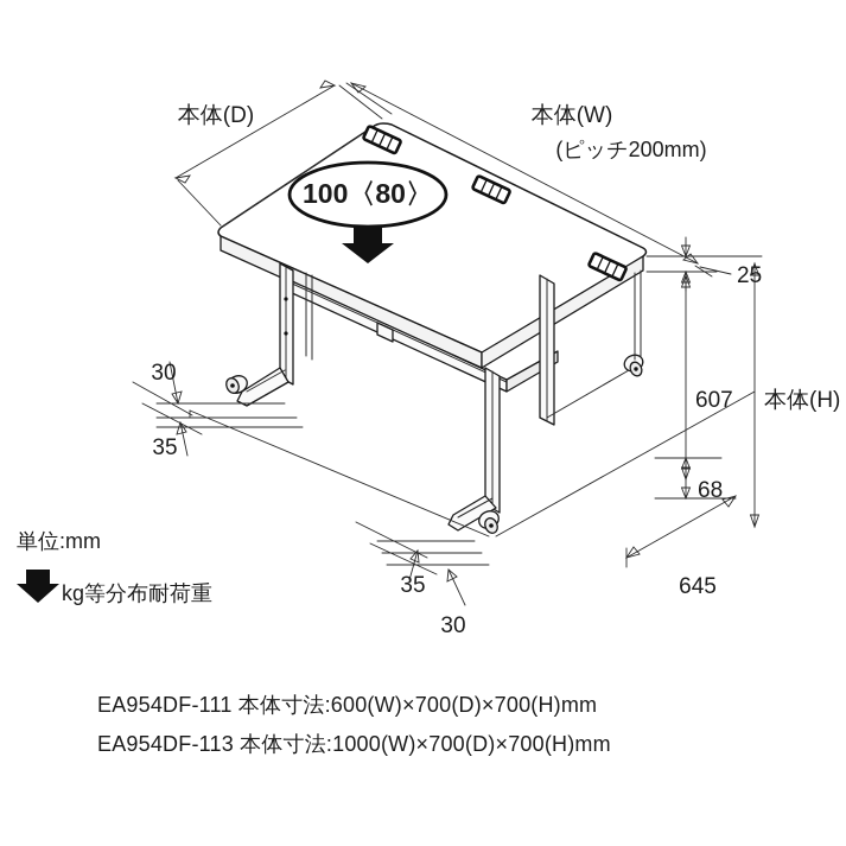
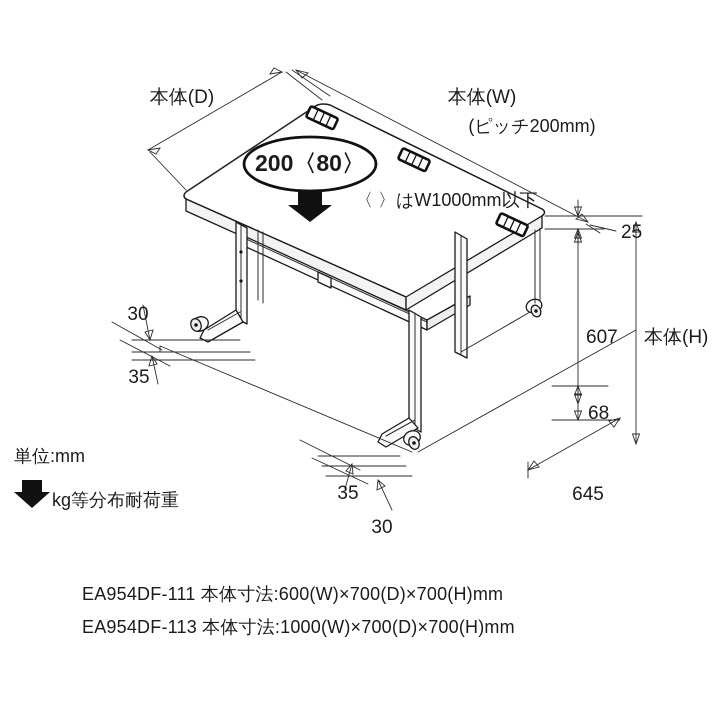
- 100〈80〉
+ 200〈80〉
  25
  607
  68
  本体(H)
  645
  30
  35
  35
  30
  本体(D)
  本体(W)
  (ピッチ200mm)
+ 〈 〉はW1000mm以下
  単位:mm
  kg等分布耐荷重
  EA954DF-111 本体寸法:600(W)×700(D)×700(H)mm
  EA954DF-113 本体寸法:1000(W)×700(D)×700(H)mm
